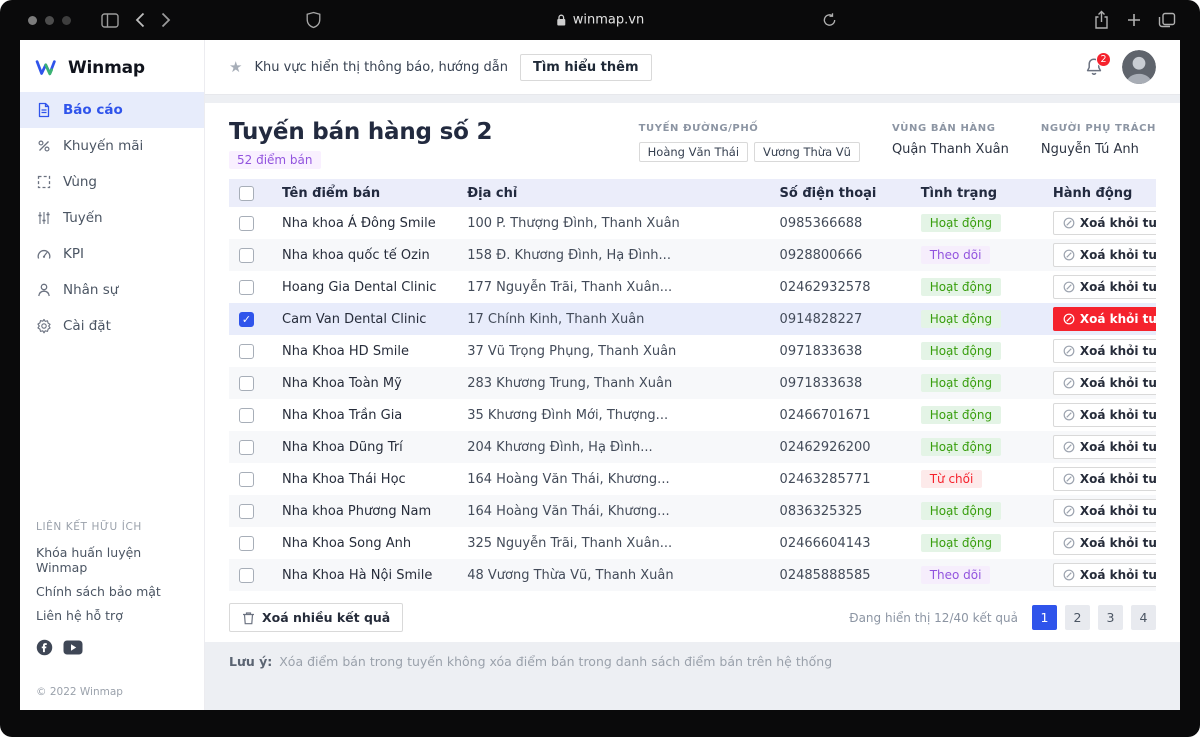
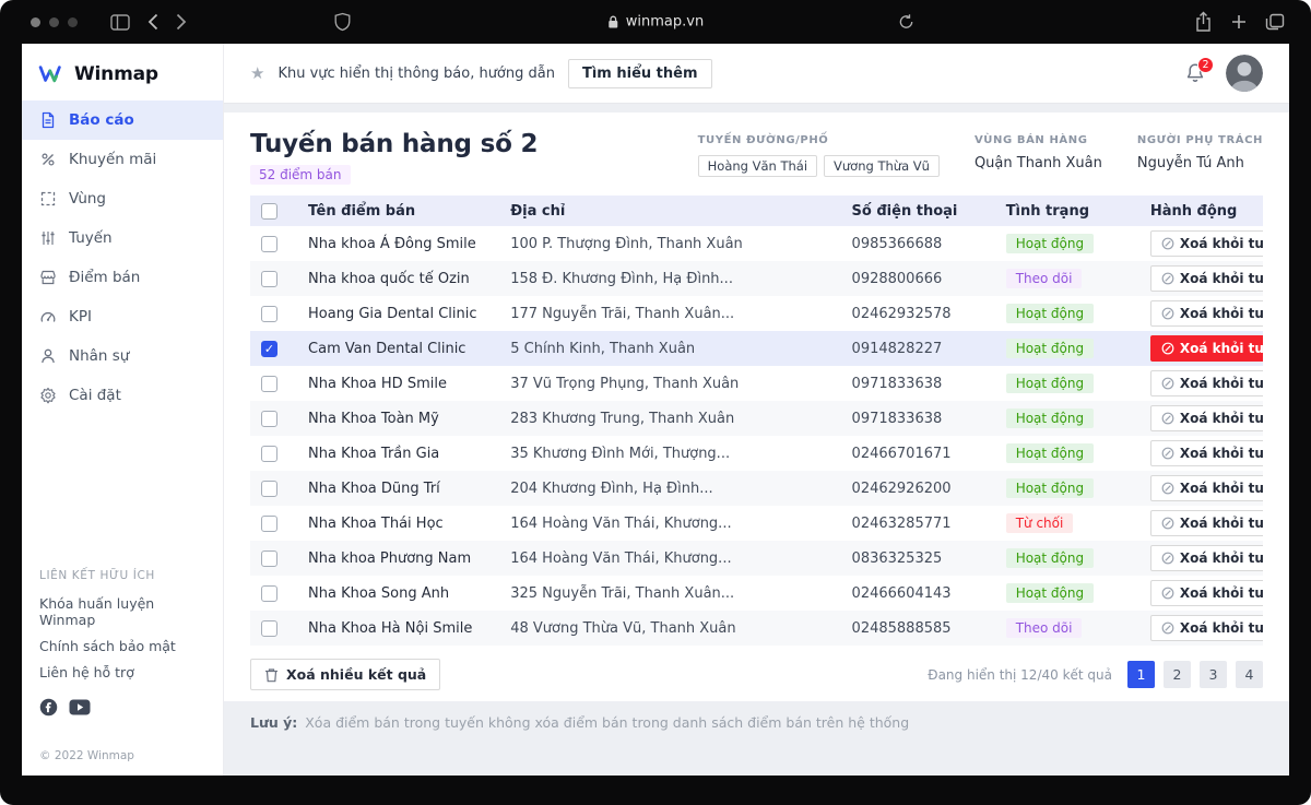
  winmap.vn
  Winmap
  Báo cáo
  Khuyến mãi
  Vùng
  Tuyến
+ Điểm bán
  KPI
  Nhân sự
  Cài đặt
  LIÊN KẾT HỮU ÍCH
  Khóa huấn luyện Winmap
  Chính sách bảo mật
  Liên hệ hỗ trợ
  © 2022 Winmap
  ★
  Khu vực hiển thị thông báo, hướng dẫn
  Tìm hiểu thêm
  2
  Tuyến bán hàng số 2
  52 điểm bán
  TUYẾN ĐƯỜNG/PHỐ
  Hoàng Văn Thái
  Vương Thừa Vũ
  VÙNG BÁN HÀNG
  Quận Thanh Xuân
  NGƯỜI PHỤ TRÁCH
  Nguyễn Tú Anh
  	Tên điểm bán	Địa chỉ	Số điện thoại	Tình trạng	Hành động
  	Nha khoa Á Đông Smile	100 P. Thượng Đình, Thanh Xuân	0985366688	Hoạt động	Xoá khỏi tu
  	Nha khoa quốc tế Ozin	158 Đ. Khương Đình, Hạ Đình...	0928800666	Theo dõi	Xoá khỏi tu
  	Hoang Gia Dental Clinic	177 Nguyễn Trãi, Thanh Xuân...	02462932578	Hoạt động	Xoá khỏi tu
- ✓	Cam Van Dental Clinic	17 Chính Kinh, Thanh Xuân	0914828227	Hoạt động	Xoá khỏi tu
+ ✓	Cam Van Dental Clinic	5 Chính Kinh, Thanh Xuân	0914828227	Hoạt động	Xoá khỏi tu
  	Nha Khoa HD Smile	37 Vũ Trọng Phụng, Thanh Xuân	0971833638	Hoạt động	Xoá khỏi tu
  	Nha Khoa Toàn Mỹ	283 Khương Trung, Thanh Xuân	0971833638	Hoạt động	Xoá khỏi tu
  	Nha Khoa Trần Gia	35 Khương Đình Mới, Thượng...	02466701671	Hoạt động	Xoá khỏi tu
  	Nha Khoa Dũng Trí	204 Khương Đình, Hạ Đình...	02462926200	Hoạt động	Xoá khỏi tu
  	Nha Khoa Thái Học	164 Hoàng Văn Thái, Khương...	02463285771	Từ chối	Xoá khỏi tu
  	Nha khoa Phương Nam	164 Hoàng Văn Thái, Khương...	0836325325	Hoạt động	Xoá khỏi tu
  	Nha Khoa Song Anh	325 Nguyễn Trãi, Thanh Xuân...	02466604143	Hoạt động	Xoá khỏi tu
  	Nha Khoa Hà Nội Smile	48 Vương Thừa Vũ, Thanh Xuân	02485888585	Theo dõi	Xoá khỏi tu
  Xoá nhiều kết quả
  Đang hiển thị 12/40 kết quả
  1
  2
  3
  4
  Lưu ý: Xóa điểm bán trong tuyến không xóa điểm bán trong danh sách điểm bán trên hệ thống
